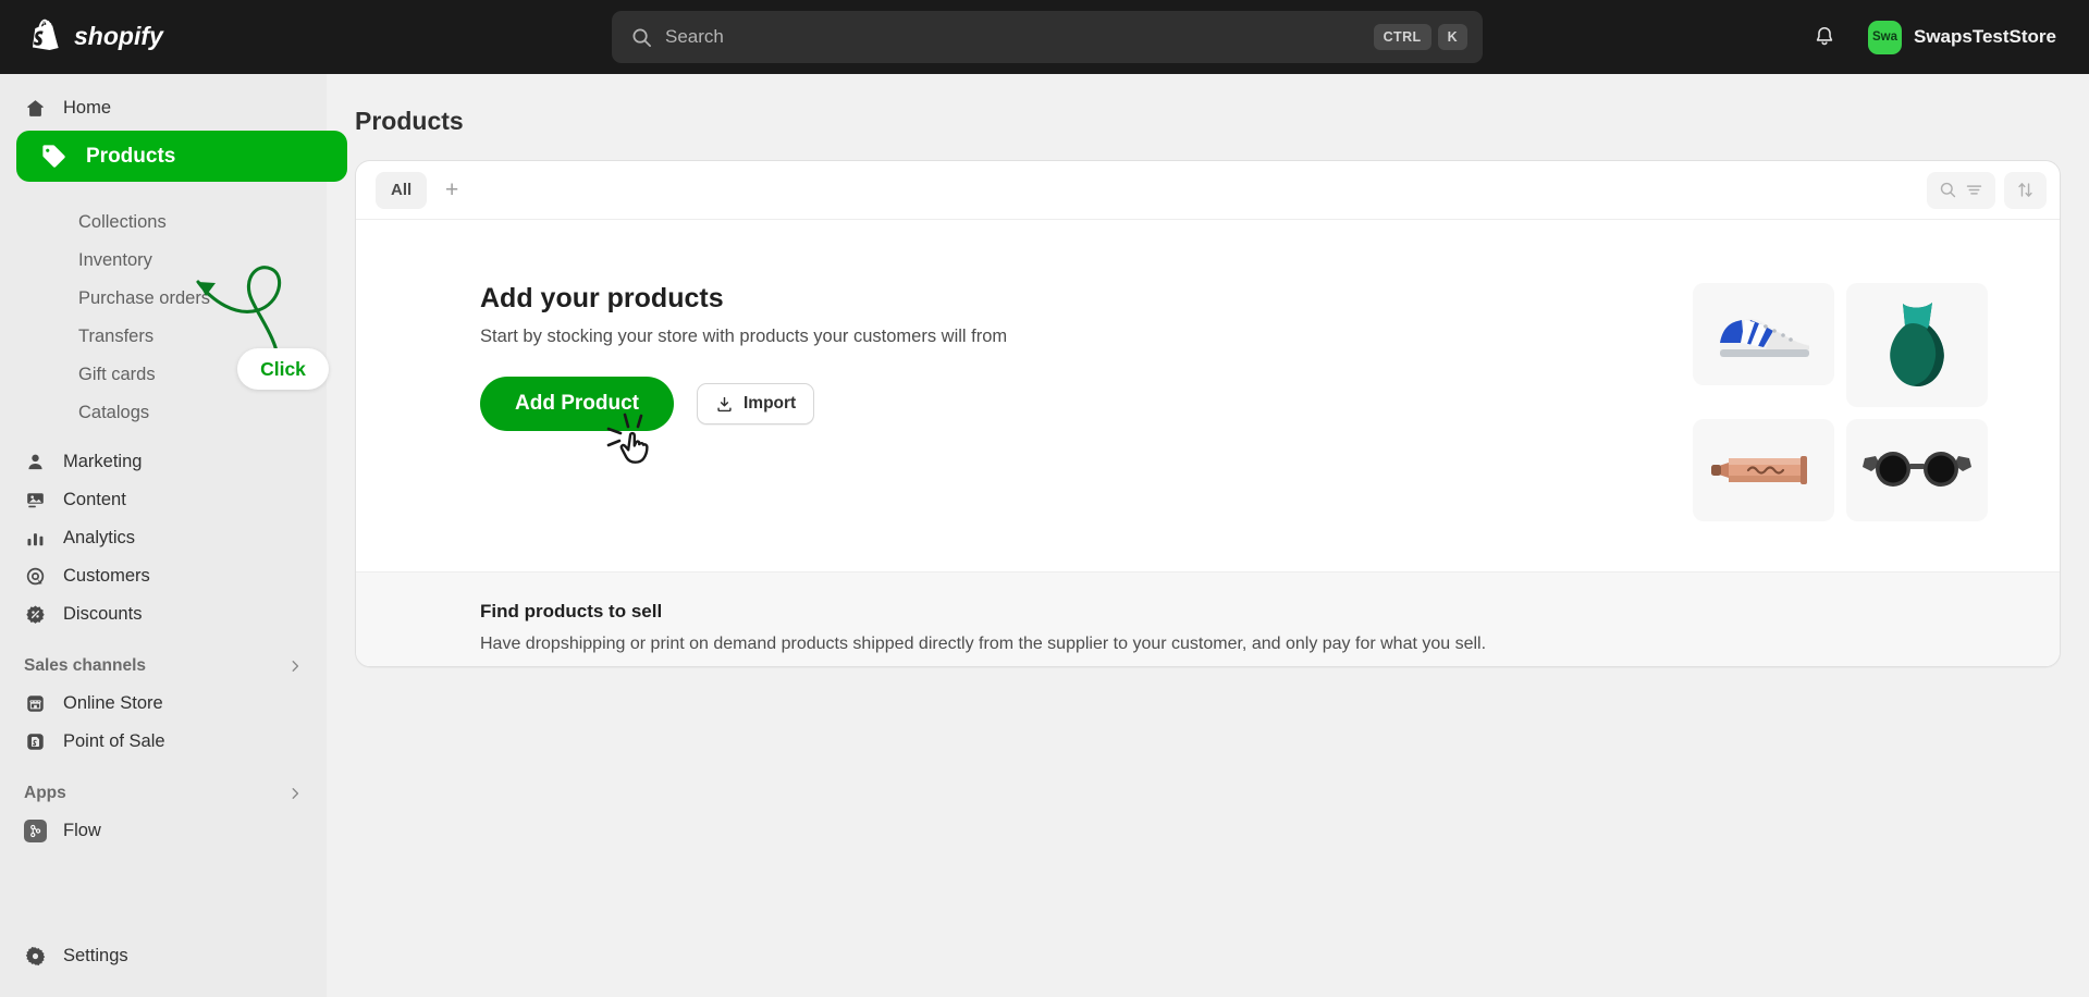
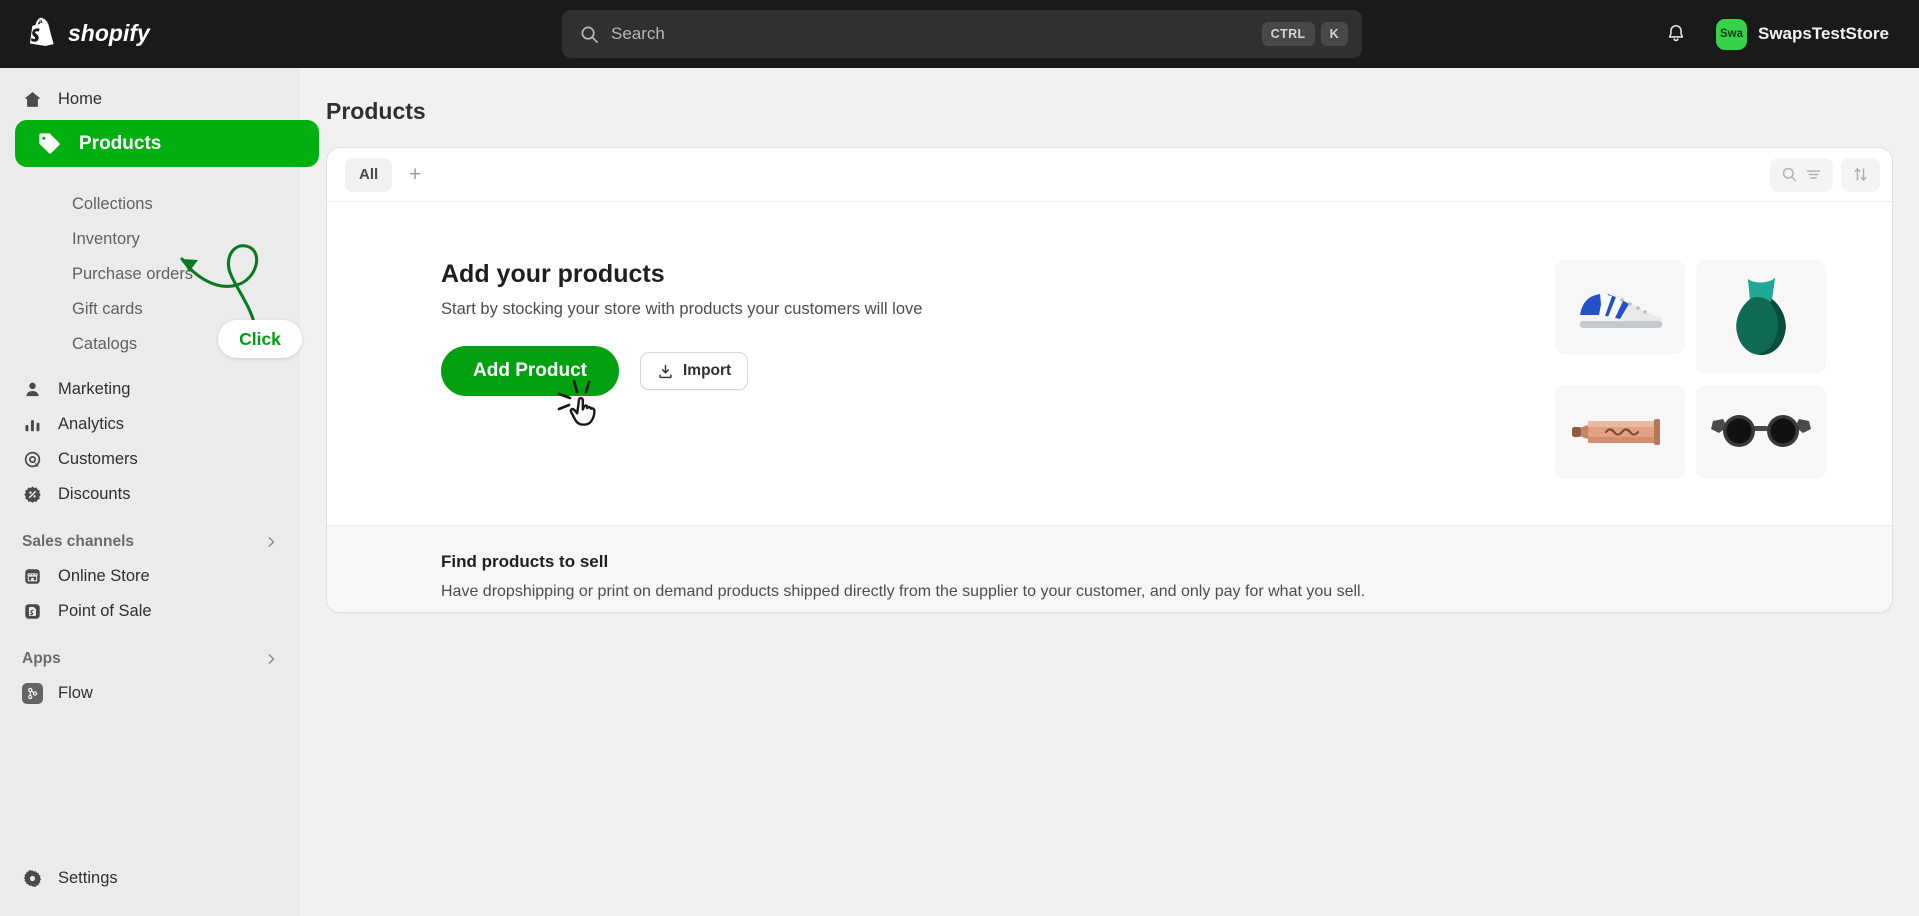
  shopify
  Search
  CTRL
  K
  Swa
  SwapsTestStore
  Home
  Collections
  Inventory
  Purchase orders
- Transfers
  Gift cards
  Catalogs
  Marketing
- Content
  Analytics
  Customers
  Discounts
  Sales channels
  Online Store
  Point of Sale
  Apps
  Flow
  Settings
  Products
  Click
  Products
  All
  +
  Add your products
- Start by stocking your store with products your customers will from
+ Start by stocking your store with products your customers will love
  Add Product
  Import
  Find products to sell
  Have dropshipping or print on demand products shipped directly from the supplier to your customer, and only pay for what you sell.
